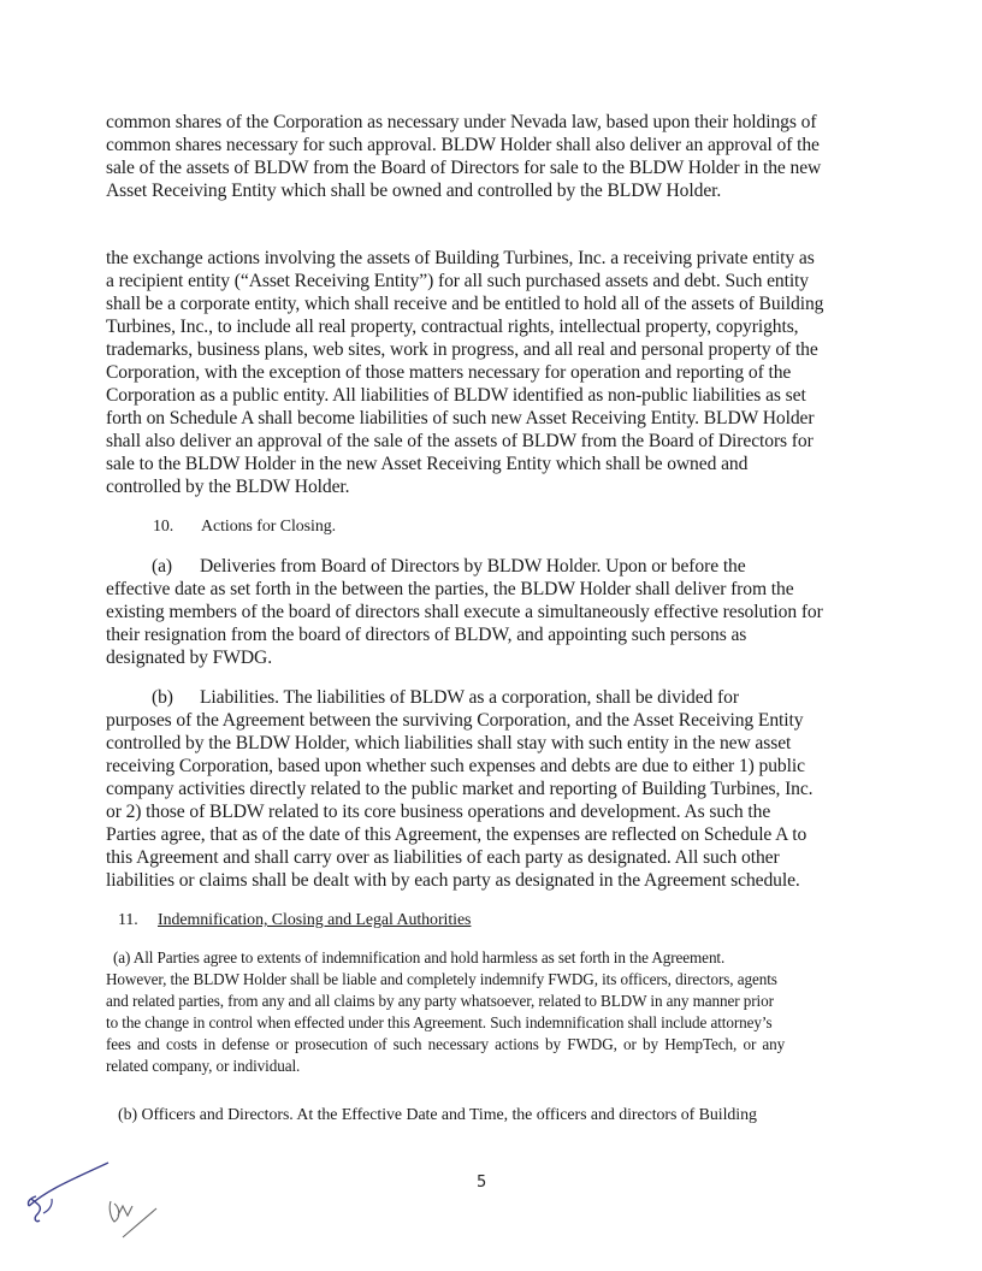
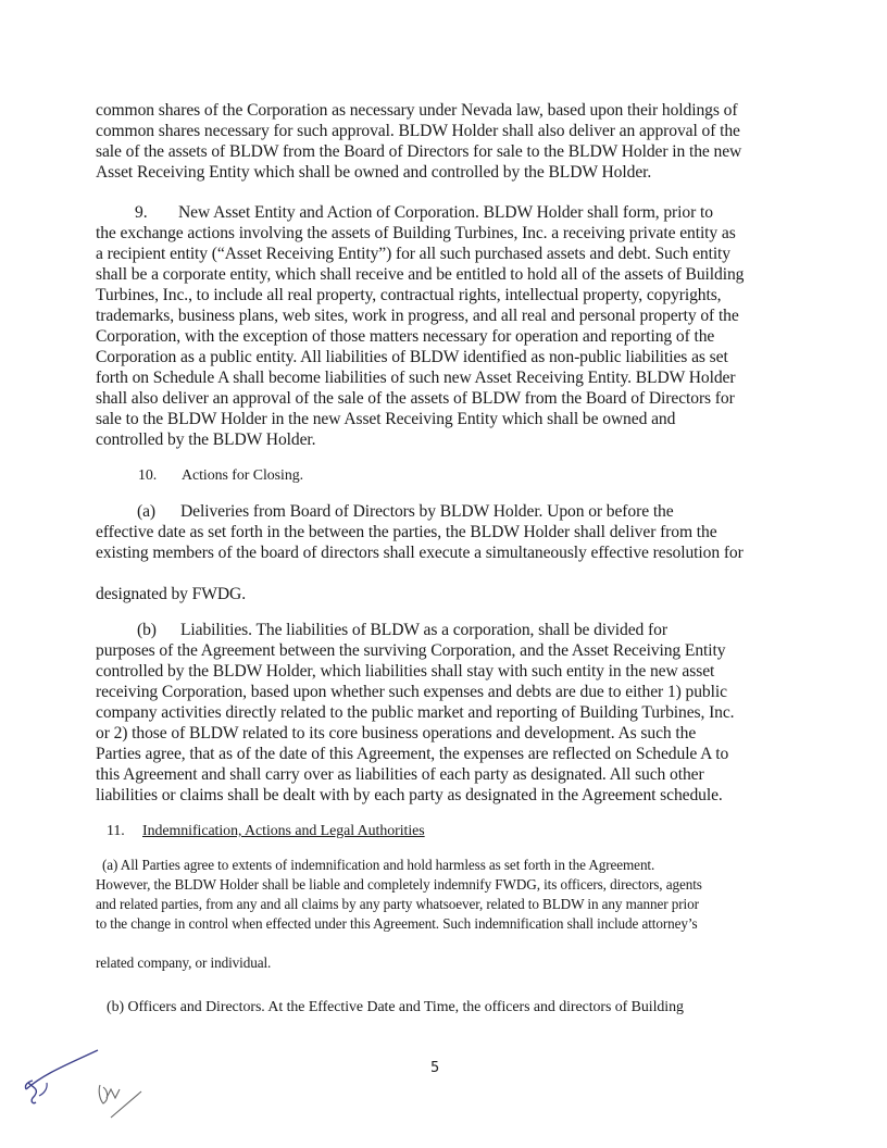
  common shares of the Corporation as necessary under Nevada law, based upon their holdings of
  common shares necessary for such approval. BLDW Holder shall also deliver an approval of the
  sale of the assets of BLDW from the Board of Directors for sale to the BLDW Holder in the new
  Asset Receiving Entity which shall be owned and controlled by the BLDW Holder.
+ 9. New Asset Entity and Action of Corporation. BLDW Holder shall form, prior to
  the exchange actions involving the assets of Building Turbines, Inc. a receiving private entity as
  a recipient entity (“Asset Receiving Entity”) for all such purchased assets and debt. Such entity
  shall be a corporate entity, which shall receive and be entitled to hold all of the assets of Building
  Turbines, Inc., to include all real property, contractual rights, intellectual property, copyrights,
  trademarks, business plans, web sites, work in progress, and all real and personal property of the
  Corporation, with the exception of those matters necessary for operation and reporting of the
  Corporation as a public entity. All liabilities of BLDW identified as non-public liabilities as set
  forth on Schedule A shall become liabilities of such new Asset Receiving Entity. BLDW Holder
  shall also deliver an approval of the sale of the assets of BLDW from the Board of Directors for
  sale to the BLDW Holder in the new Asset Receiving Entity which shall be owned and
  controlled by the BLDW Holder.
  10. Actions for Closing.
  (a) Deliveries from Board of Directors by BLDW Holder. Upon or before the
  effective date as set forth in the between the parties, the BLDW Holder shall deliver from the
  existing members of the board of directors shall execute a simultaneously effective resolution for
- their resignation from the board of directors of BLDW, and appointing such persons as
  designated by FWDG.
  (b) Liabilities. The liabilities of BLDW as a corporation, shall be divided for
  purposes of the Agreement between the surviving Corporation, and the Asset Receiving Entity
  controlled by the BLDW Holder, which liabilities shall stay with such entity in the new asset
  receiving Corporation, based upon whether such expenses and debts are due to either 1) public
  company activities directly related to the public market and reporting of Building Turbines, Inc.
  or 2) those of BLDW related to its core business operations and development. As such the
  Parties agree, that as of the date of this Agreement, the expenses are reflected on Schedule A to
  this Agreement and shall carry over as liabilities of each party as designated. All such other
  liabilities or claims shall be dealt with by each party as designated in the Agreement schedule.
- 11. Indemnification, Closing and Legal Authorities
+ 11. Indemnification, Actions and Legal Authorities
  (a) All Parties agree to extents of indemnification and hold harmless as set forth in the Agreement.
  However, the BLDW Holder shall be liable and completely indemnify FWDG, its officers, directors, agents
  and related parties, from any and all claims by any party whatsoever, related to BLDW in any manner prior
  to the change in control when effected under this Agreement. Such indemnification shall include attorney’s
- fees and costs in defense or prosecution of such necessary actions by FWDG, or by HempTech, or any
  related company, or individual.
  (b) Officers and Directors. At the Effective Date and Time, the officers and directors of Building
  5
